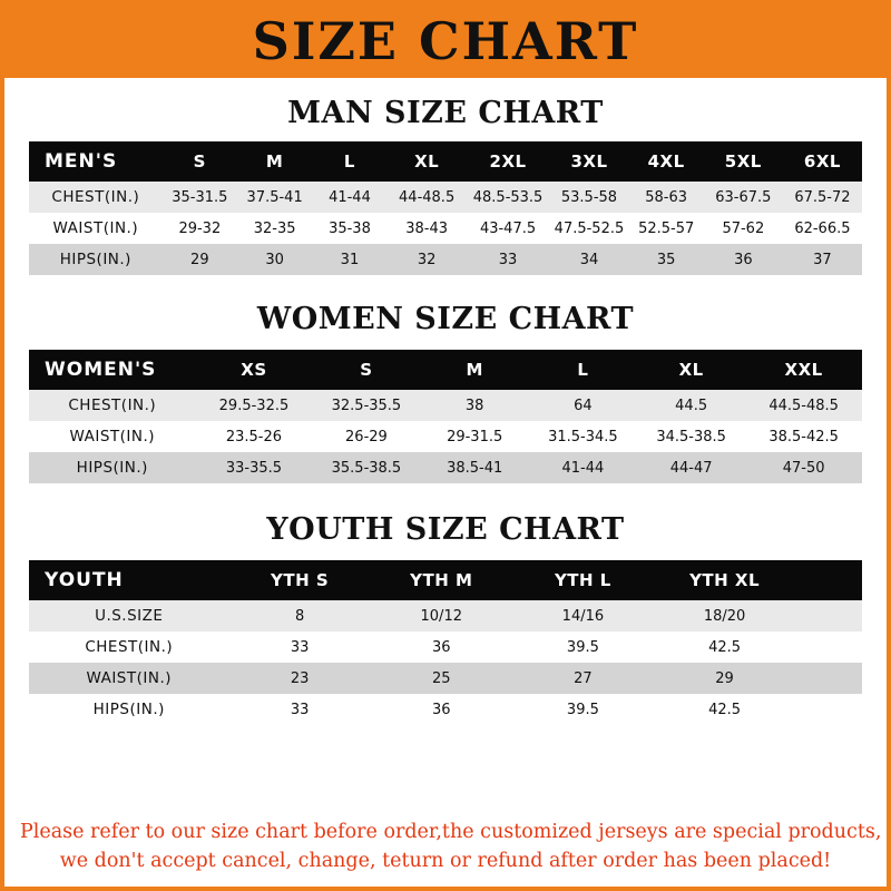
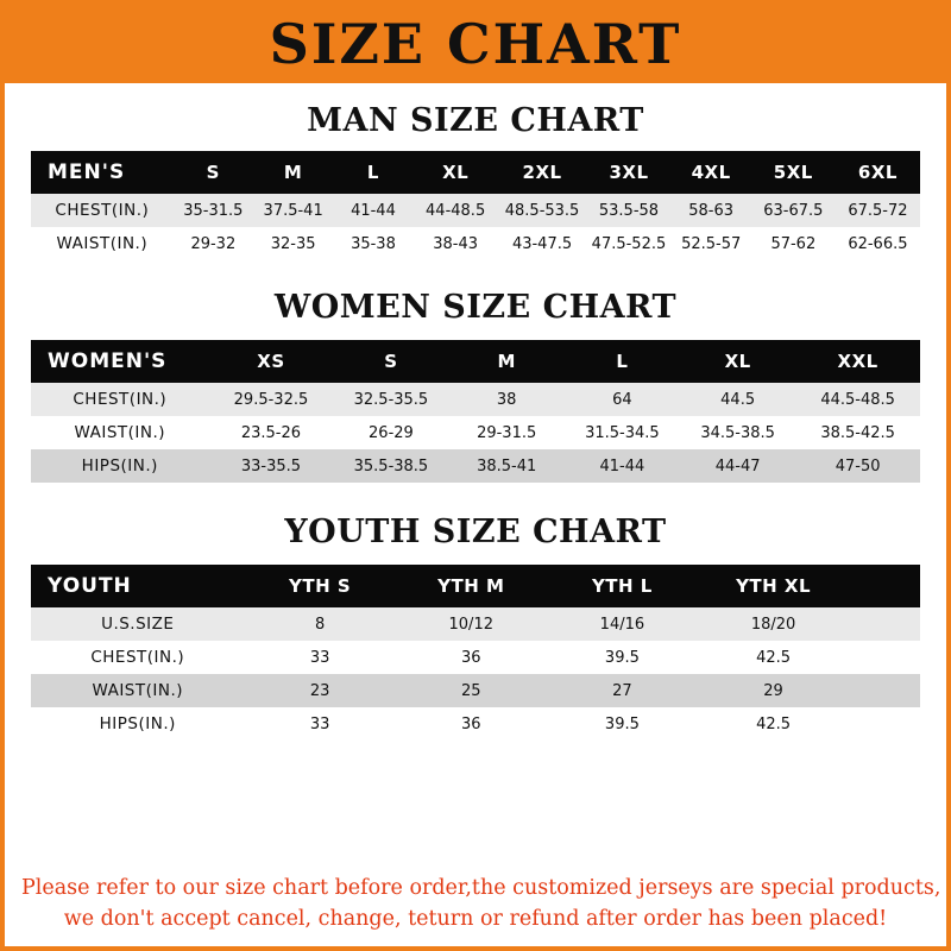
  SIZE CHART
  MAN SIZE CHART
  MEN'S	S	M	L	XL	2XL	3XL	4XL	5XL	6XL
  CHEST(IN.)	35-31.5	37.5-41	41-44	44-48.5	48.5-53.5	53.5-58	58-63	63-67.5	67.5-72
  WAIST(IN.)	29-32	32-35	35-38	38-43	43-47.5	47.5-52.5	52.5-57	57-62	62-66.5
- HIPS(IN.)	29	30	31	32	33	34	35	36	37
  WOMEN SIZE CHART
  WOMEN'S	XS	S	M	L	XL	XXL
  CHEST(IN.)	29.5-32.5	32.5-35.5	38	64	44.5	44.5-48.5
  WAIST(IN.)	23.5-26	26-29	29-31.5	31.5-34.5	34.5-38.5	38.5-42.5
  HIPS(IN.)	33-35.5	35.5-38.5	38.5-41	41-44	44-47	47-50
  YOUTH SIZE CHART
  YOUTH	YTH S	YTH M	YTH L	YTH XL
  U.S.SIZE	8	10/12	14/16	18/20
  CHEST(IN.)	33	36	39.5	42.5
  WAIST(IN.)	23	25	27	29
  HIPS(IN.)	33	36	39.5	42.5
  Please refer to our size chart before order,the customized jerseys are special products,
  we don't accept cancel, change, teturn or refund after order has been placed!
